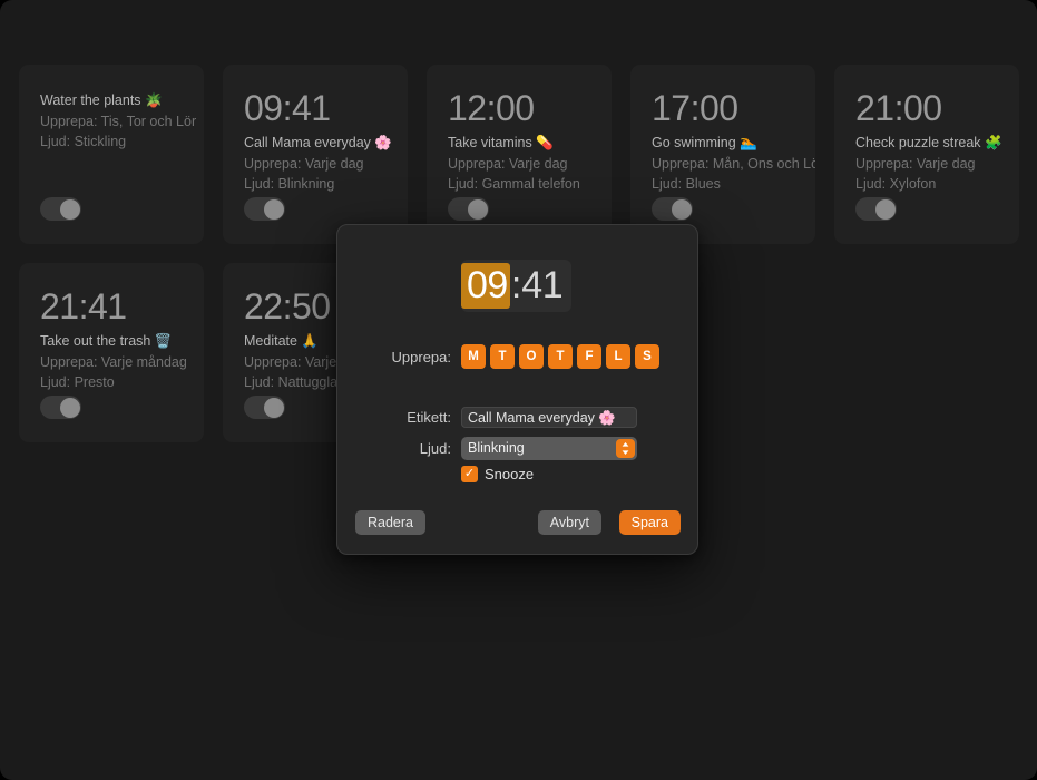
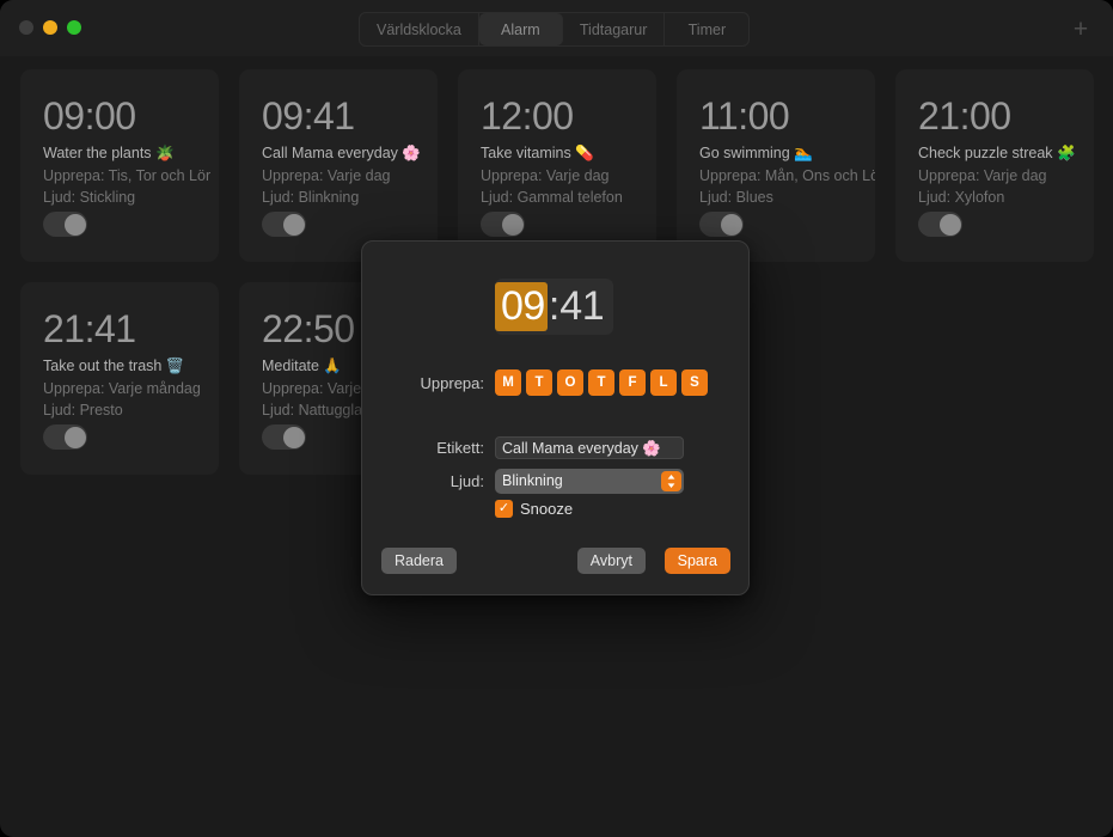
+ Världsklocka
+ Alarm
+ Tidtagarur
+ Timer
+ +
+ 09:00
  Water the plants 🪴
  Upprepa: Tis, Tor och Lör
  Ljud: Stickling
  09:41
  Call Mama everyday 🌸
  Upprepa: Varje dag
  Ljud: Blinkning
  12:00
  Take vitamins 💊
  Upprepa: Varje dag
  Ljud: Gammal telefon
- 17:00
+ 11:00
  Go swimming 🏊
  Upprepa: Mån, Ons och Lö
  Ljud: Blues
  21:00
  Check puzzle streak 🧩
  Upprepa: Varje dag
  Ljud: Xylofon
  21:41
  Take out the trash 🗑️
  Upprepa: Varje måndag
  Ljud: Presto
  22:50
  Meditate 🙏
  Upprepa: Varje
  Ljud: Nattuggla
  09
  :
  41
  Upprepa:
  M
  T
  O
  T
  F
  L
  S
  Etikett:
  Call Mama everyday 🌸
  Ljud:
  Blinkning
  ✓
  Snooze
  Radera
  Avbryt
  Spara
